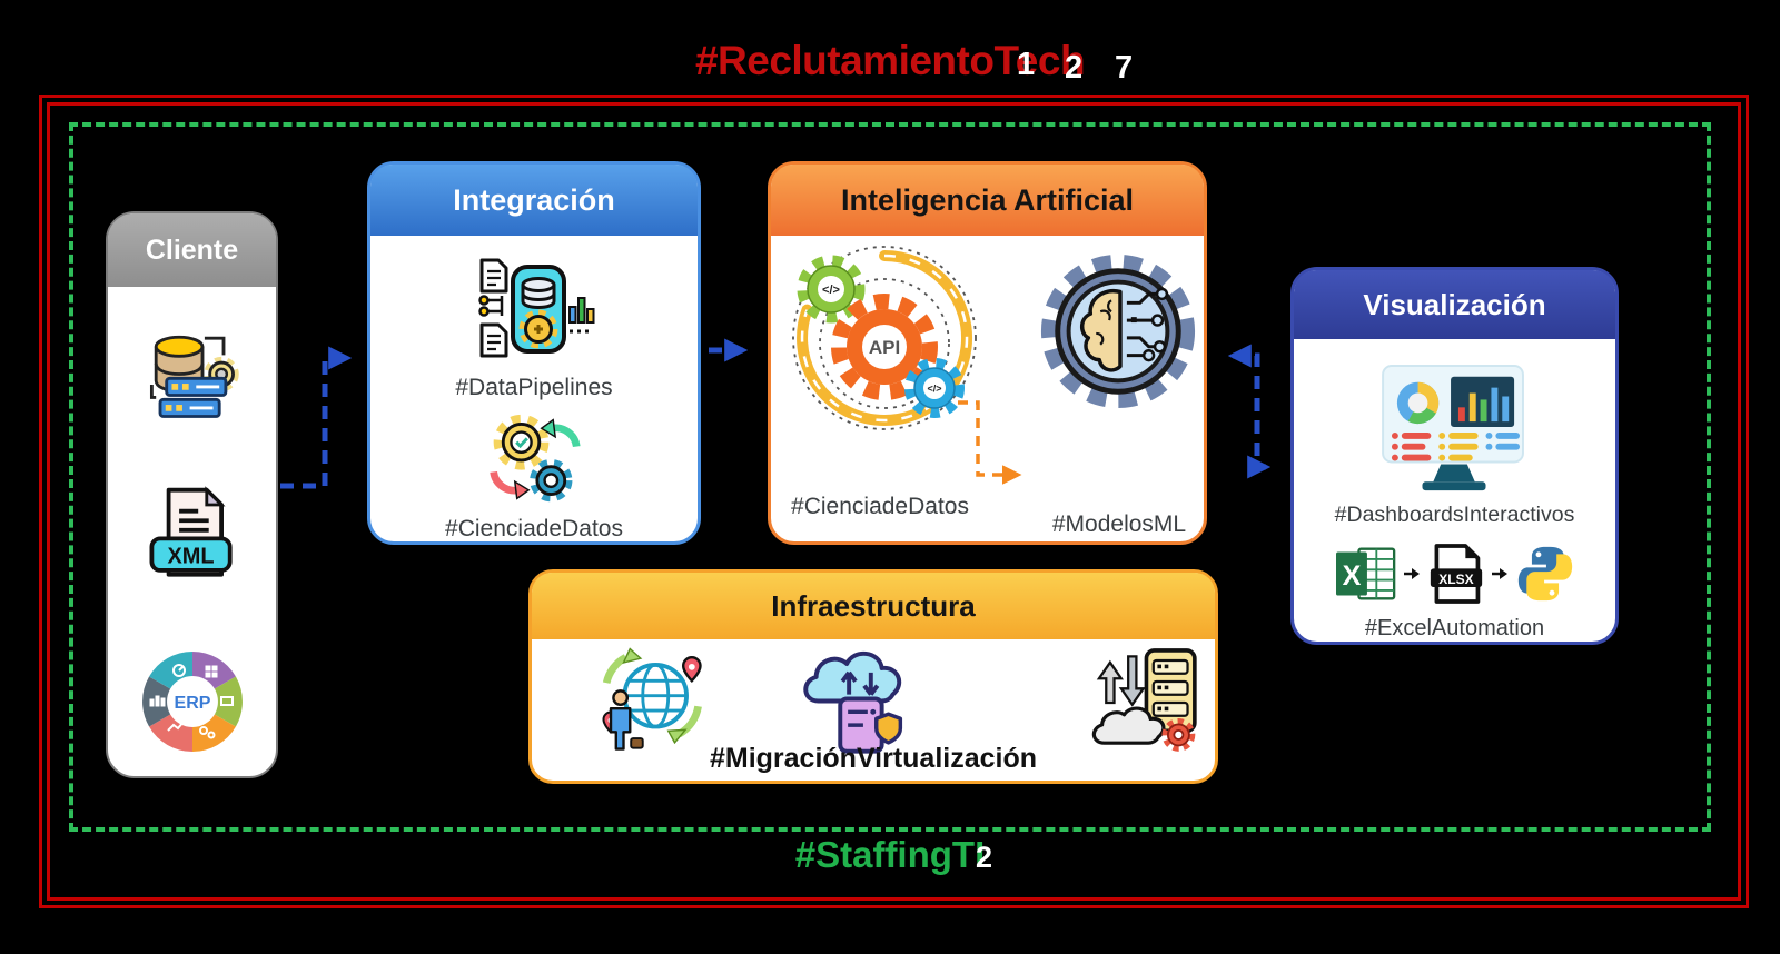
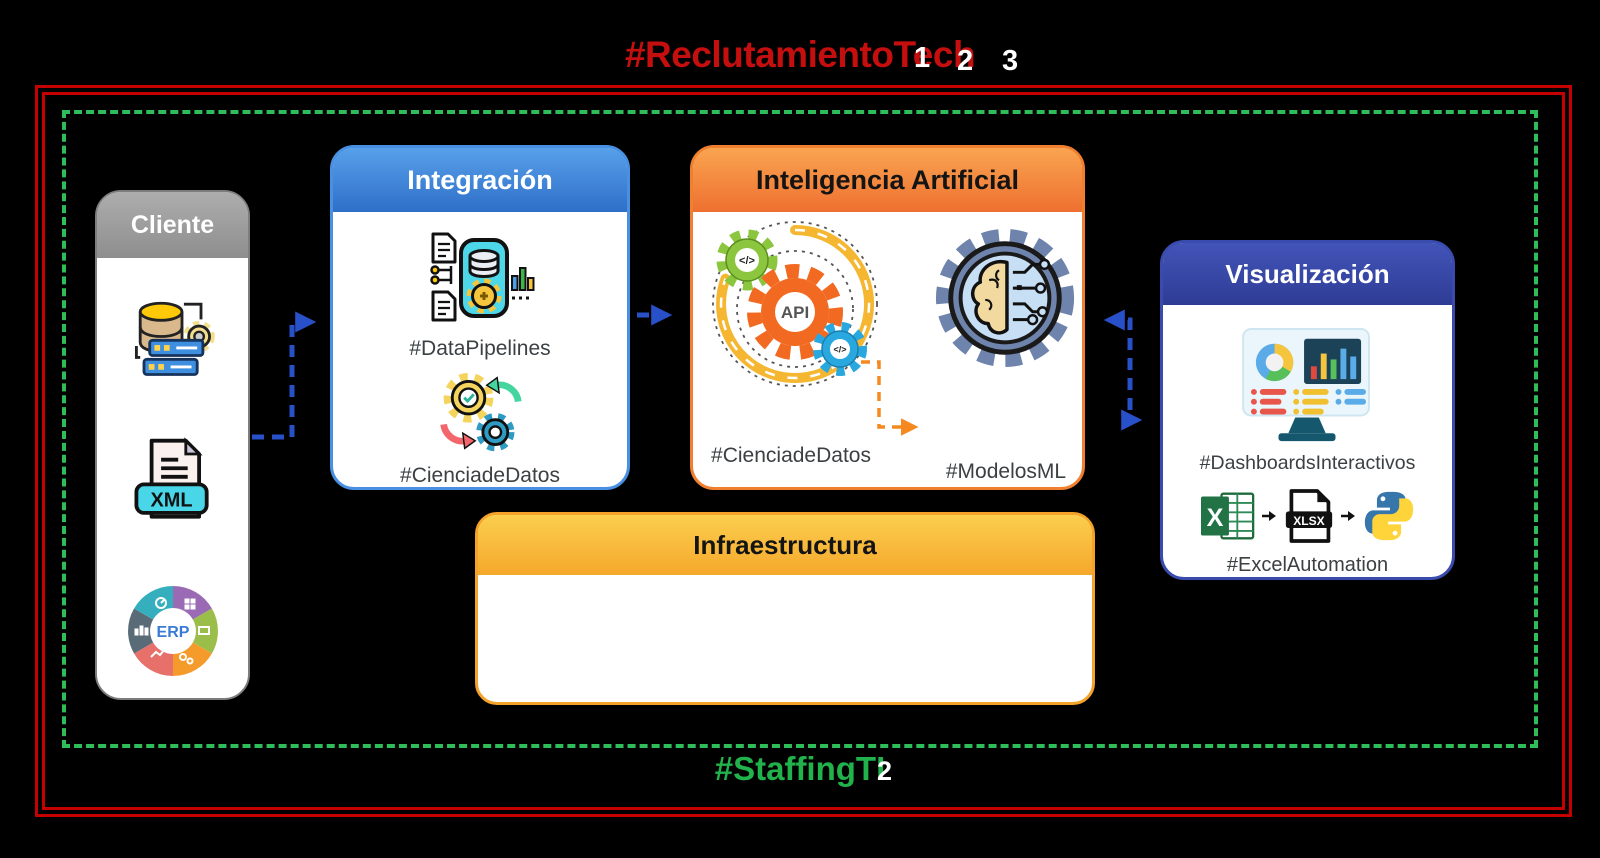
  #ReclutamientoTech
  1
  2
- 7
+ 3
  #StaffingTI
  2
  Cliente
  XML
  ERP
  Integración
  #DataPipelines
  #CienciadeDatos
  Inteligencia Artificial
  </>
  API
  </>
  #CienciadeDatos
  #ModelosML
  Visualización
  #DashboardsInteractivos
  X
  XLSX
  #ExcelAutomation
  Infraestructura
- #MigraciónVirtualización
